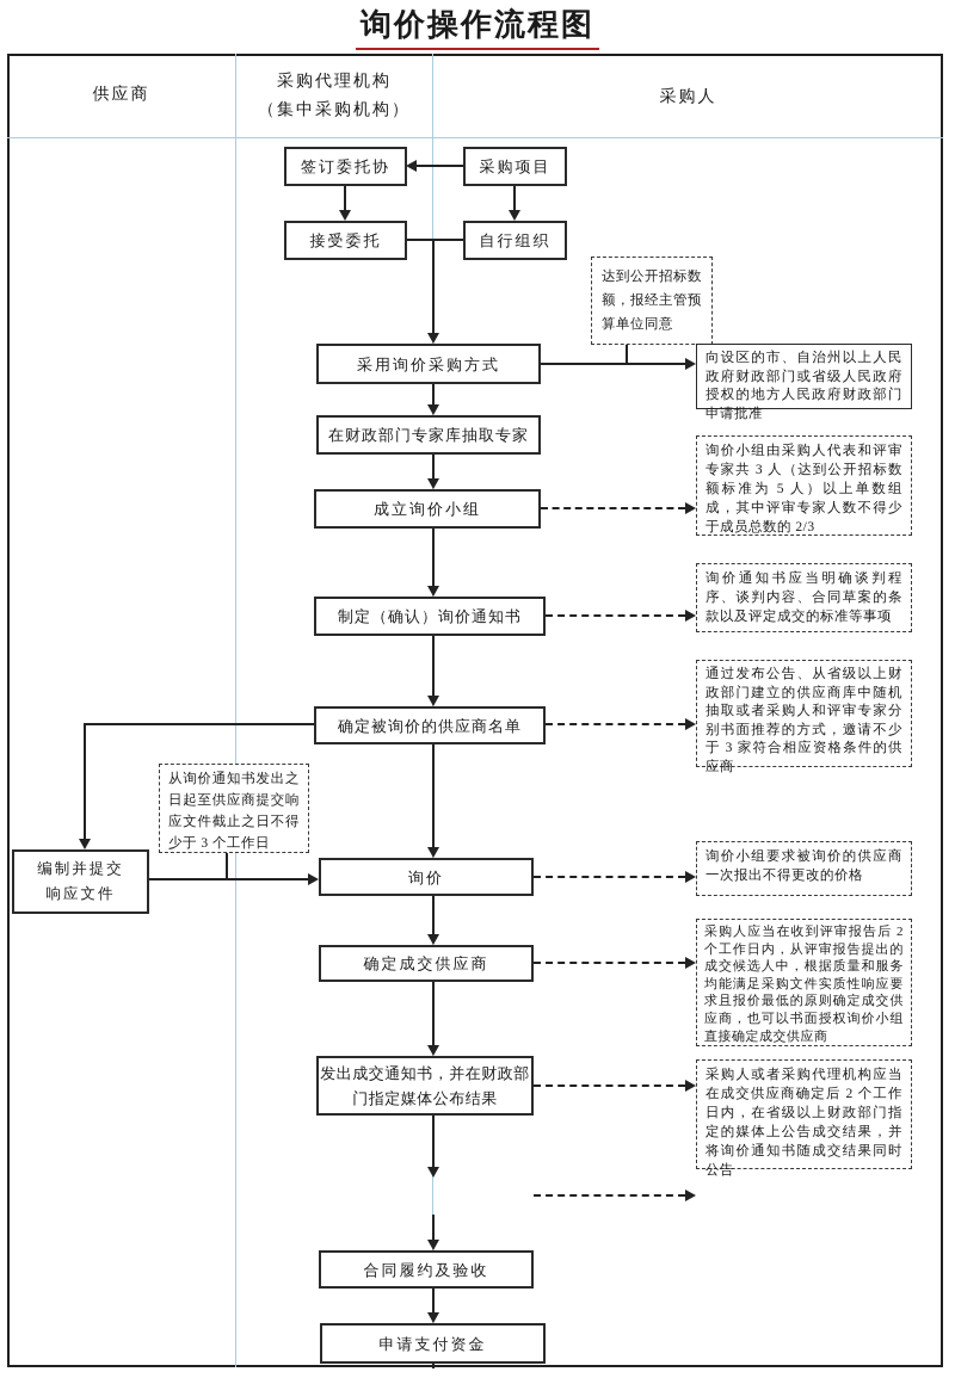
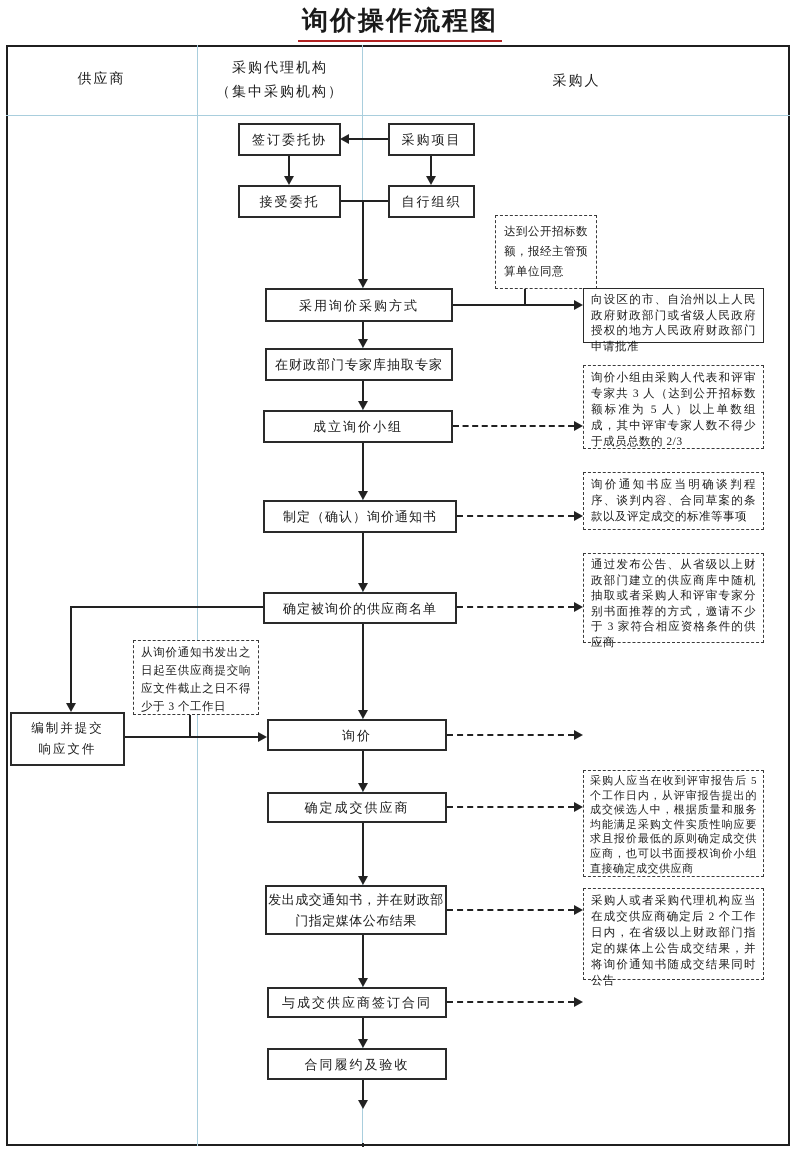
  询价操作流程图
  供应商
  采购代理机构
  （集中采购机构）
  采购人
  签订委托协
  采购项目
  接受委托
  自行组织
  采用询价采购方式
  在财政部门专家库抽取专家
  成立询价小组
  制定（确认）询价通知书
  确定被询价的供应商名单
  编制并提交
  响应文件
  询价
  确定成交供应商
  发出成交通知书，并在财政部
  门指定媒体公布结果
+ 与成交供应商签订合同
  合同履约及验收
- 申请支付资金
  达到公开招标数额，报经主管预算单位同意
  向设区的市、自治州以上人民政府财政部门或省级人民政府授权的地方人民政府财政部门申请批准
  询价小组由采购人代表和评审专家共 3 人（达到公开招标数额标准为 5 人）以上单数组成，其中评审专家人数不得少于成员总数的 2/3
  询价通知书应当明确谈判程序、谈判内容、合同草案的条款以及评定成交的标准等事项
  通过发布公告、从省级以上财政部门建立的供应商库中随机抽取或者采购人和评审专家分别书面推荐的方式，邀请不少于 3 家符合相应资格条件的供应商
  从询价通知书发出之日起至供应商提交响应文件截止之日不得少于 3 个工作日
- 询价小组要求被询价的供应商一次报出不得更改的价格
- 采购人应当在收到评审报告后 2 个工作日内，从评审报告提出的成交候选人中，根据质量和服务均能满足采购文件实质性响应要求且报价最低的原则确定成交供应商，也可以书面授权询价小组直接确定成交供应商
+ 采购人应当在收到评审报告后 5 个工作日内，从评审报告提出的成交候选人中，根据质量和服务均能满足采购文件实质性响应要求且报价最低的原则确定成交供应商，也可以书面授权询价小组直接确定成交供应商
  采购人或者采购代理机构应当在成交供应商确定后 2 个工作日内，在省级以上财政部门指定的媒体上公告成交结果，并将询价通知书随成交结果同时公告
